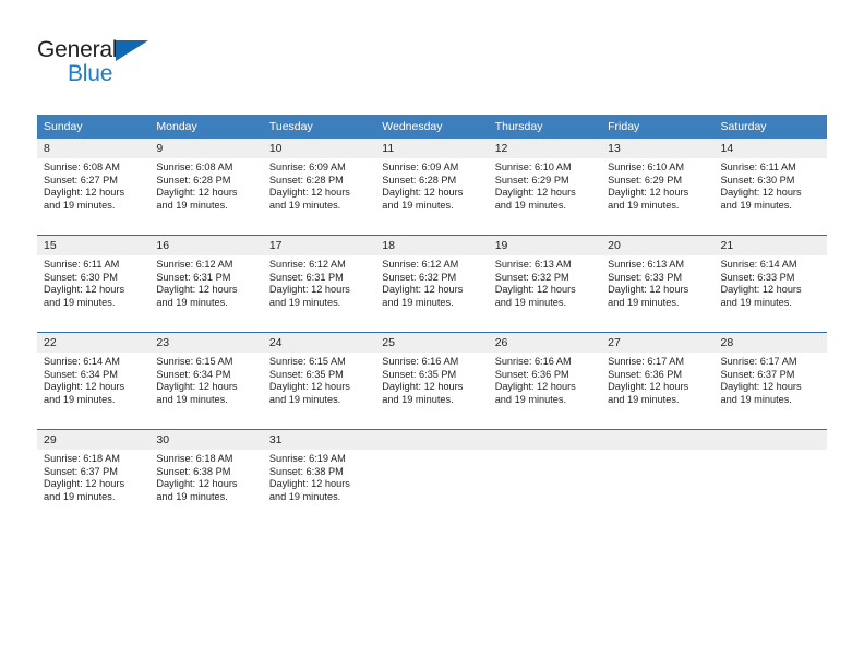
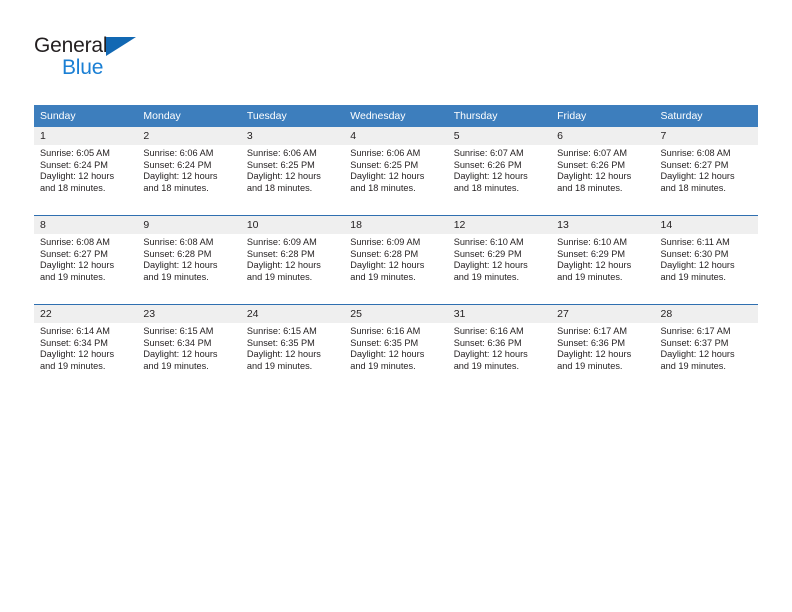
  General
  Blue
  Sunday	Monday	Tuesday	Wednesday	Thursday	Friday	Saturday
+ 1 Sunrise: 6:05 AM Sunset: 6:24 PM Daylight: 12 hours and 18 minutes.	2 Sunrise: 6:06 AM Sunset: 6:24 PM Daylight: 12 hours and 18 minutes.	3 Sunrise: 6:06 AM Sunset: 6:25 PM Daylight: 12 hours and 18 minutes.	4 Sunrise: 6:06 AM Sunset: 6:25 PM Daylight: 12 hours and 18 minutes.	5 Sunrise: 6:07 AM Sunset: 6:26 PM Daylight: 12 hours and 18 minutes.	6 Sunrise: 6:07 AM Sunset: 6:26 PM Daylight: 12 hours and 18 minutes.	7 Sunrise: 6:08 AM Sunset: 6:27 PM Daylight: 12 hours and 18 minutes.
- 8 Sunrise: 6:08 AM Sunset: 6:27 PM Daylight: 12 hours and 19 minutes.	9 Sunrise: 6:08 AM Sunset: 6:28 PM Daylight: 12 hours and 19 minutes.	10 Sunrise: 6:09 AM Sunset: 6:28 PM Daylight: 12 hours and 19 minutes.	11 Sunrise: 6:09 AM Sunset: 6:28 PM Daylight: 12 hours and 19 minutes.	12 Sunrise: 6:10 AM Sunset: 6:29 PM Daylight: 12 hours and 19 minutes.	13 Sunrise: 6:10 AM Sunset: 6:29 PM Daylight: 12 hours and 19 minutes.	14 Sunrise: 6:11 AM Sunset: 6:30 PM Daylight: 12 hours and 19 minutes.
+ 8 Sunrise: 6:08 AM Sunset: 6:27 PM Daylight: 12 hours and 19 minutes.	9 Sunrise: 6:08 AM Sunset: 6:28 PM Daylight: 12 hours and 19 minutes.	10 Sunrise: 6:09 AM Sunset: 6:28 PM Daylight: 12 hours and 19 minutes.	18 Sunrise: 6:09 AM Sunset: 6:28 PM Daylight: 12 hours and 19 minutes.	12 Sunrise: 6:10 AM Sunset: 6:29 PM Daylight: 12 hours and 19 minutes.	13 Sunrise: 6:10 AM Sunset: 6:29 PM Daylight: 12 hours and 19 minutes.	14 Sunrise: 6:11 AM Sunset: 6:30 PM Daylight: 12 hours and 19 minutes.
- 15 Sunrise: 6:11 AM Sunset: 6:30 PM Daylight: 12 hours and 19 minutes.	16 Sunrise: 6:12 AM Sunset: 6:31 PM Daylight: 12 hours and 19 minutes.	17 Sunrise: 6:12 AM Sunset: 6:31 PM Daylight: 12 hours and 19 minutes.	18 Sunrise: 6:12 AM Sunset: 6:32 PM Daylight: 12 hours and 19 minutes.	19 Sunrise: 6:13 AM Sunset: 6:32 PM Daylight: 12 hours and 19 minutes.	20 Sunrise: 6:13 AM Sunset: 6:33 PM Daylight: 12 hours and 19 minutes.	21 Sunrise: 6:14 AM Sunset: 6:33 PM Daylight: 12 hours and 19 minutes.
- 22 Sunrise: 6:14 AM Sunset: 6:34 PM Daylight: 12 hours and 19 minutes.	23 Sunrise: 6:15 AM Sunset: 6:34 PM Daylight: 12 hours and 19 minutes.	24 Sunrise: 6:15 AM Sunset: 6:35 PM Daylight: 12 hours and 19 minutes.	25 Sunrise: 6:16 AM Sunset: 6:35 PM Daylight: 12 hours and 19 minutes.	26 Sunrise: 6:16 AM Sunset: 6:36 PM Daylight: 12 hours and 19 minutes.	27 Sunrise: 6:17 AM Sunset: 6:36 PM Daylight: 12 hours and 19 minutes.	28 Sunrise: 6:17 AM Sunset: 6:37 PM Daylight: 12 hours and 19 minutes.
+ 22 Sunrise: 6:14 AM Sunset: 6:34 PM Daylight: 12 hours and 19 minutes.	23 Sunrise: 6:15 AM Sunset: 6:34 PM Daylight: 12 hours and 19 minutes.	24 Sunrise: 6:15 AM Sunset: 6:35 PM Daylight: 12 hours and 19 minutes.	25 Sunrise: 6:16 AM Sunset: 6:35 PM Daylight: 12 hours and 19 minutes.	31 Sunrise: 6:16 AM Sunset: 6:36 PM Daylight: 12 hours and 19 minutes.	27 Sunrise: 6:17 AM Sunset: 6:36 PM Daylight: 12 hours and 19 minutes.	28 Sunrise: 6:17 AM Sunset: 6:37 PM Daylight: 12 hours and 19 minutes.
- 29 Sunrise: 6:18 AM Sunset: 6:37 PM Daylight: 12 hours and 19 minutes.	30 Sunrise: 6:18 AM Sunset: 6:38 PM Daylight: 12 hours and 19 minutes.	31 Sunrise: 6:19 AM Sunset: 6:38 PM Daylight: 12 hours and 19 minutes.
